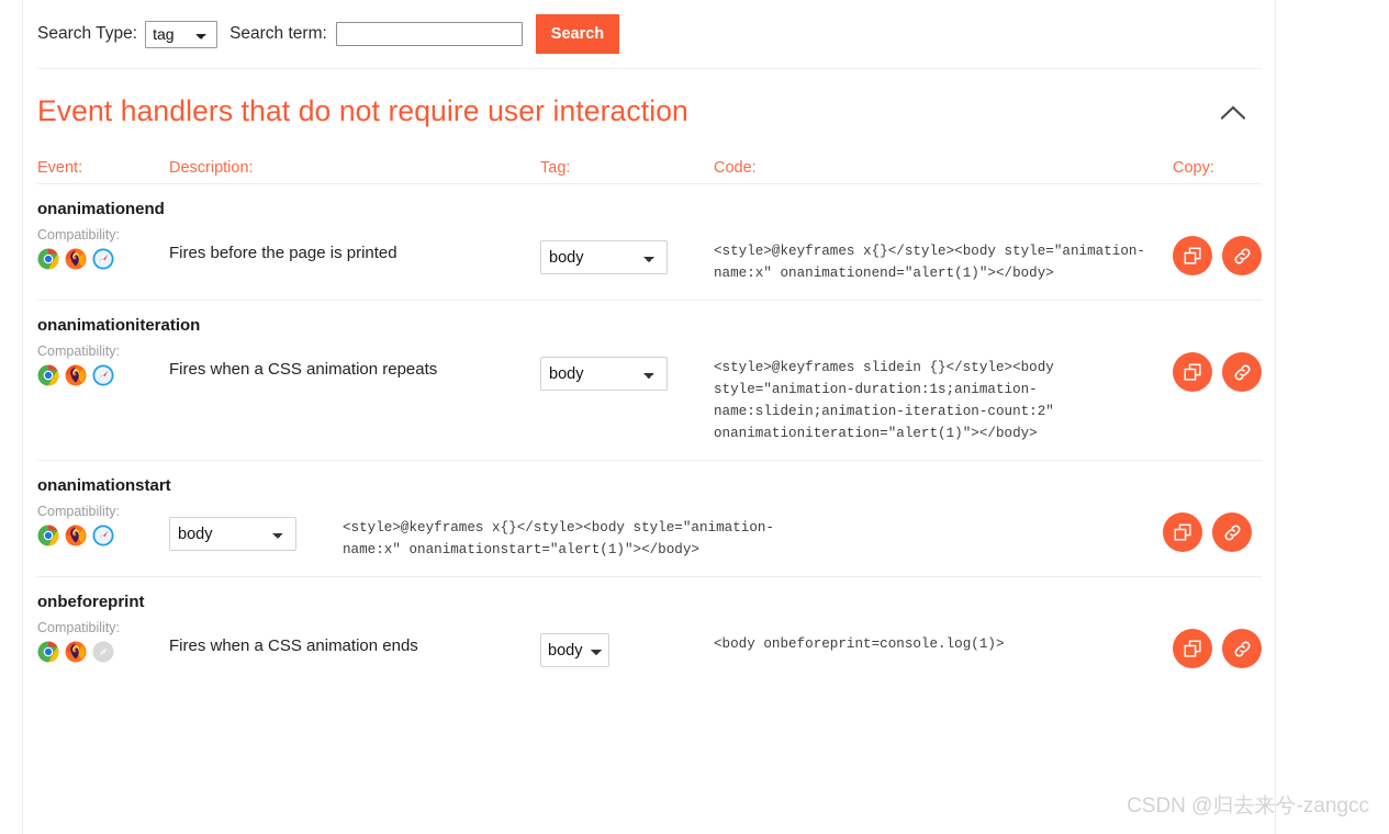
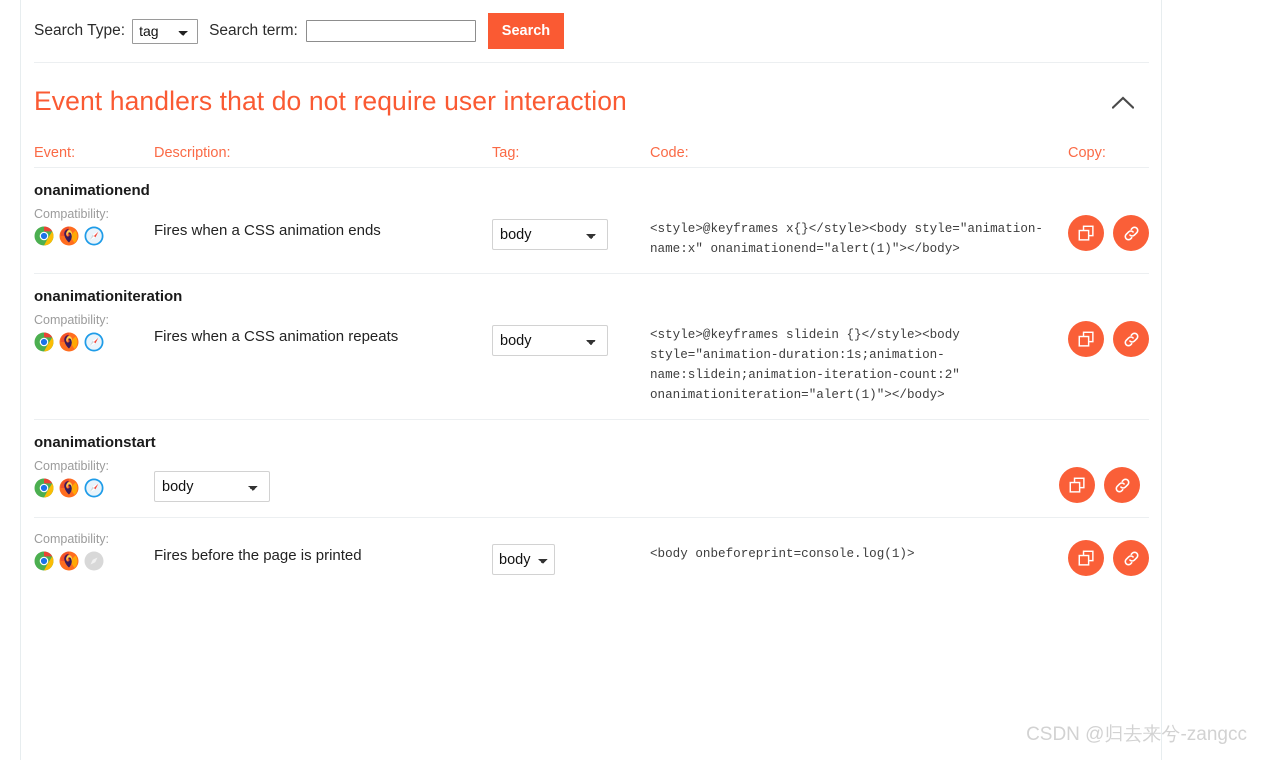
  Search Type:
  tag
  Search term:
  Search
  Event handlers that do not require user interaction
  Event:
  Description:
  Tag:
  Code:
  Copy:
  onanimationend
  Compatibility:
- Fires before the page is printed
+ Fires when a CSS animation ends
  body
  <style>@keyframes x{}</style><body style="animation-name:x" onanimationend="alert(1)"></body>
  onanimationiteration
  Compatibility:
  Fires when a CSS animation repeats
  body
  <style>@keyframes slidein {}</style><body style="animation-duration:1s;animation-name:slidein;animation-iteration-count:2" onanimationiteration="alert(1)"></body>
  onanimationstart
  Compatibility:
  body
- <style>@keyframes x{}</style><body style="animation-name:x" onanimationstart="alert(1)"></body>
- onbeforeprint
  Compatibility:
- Fires when a CSS animation ends
+ Fires before the page is printed
  body
  <body onbeforeprint=console.log(1)>
  CSDN @归去来兮-zangcc
